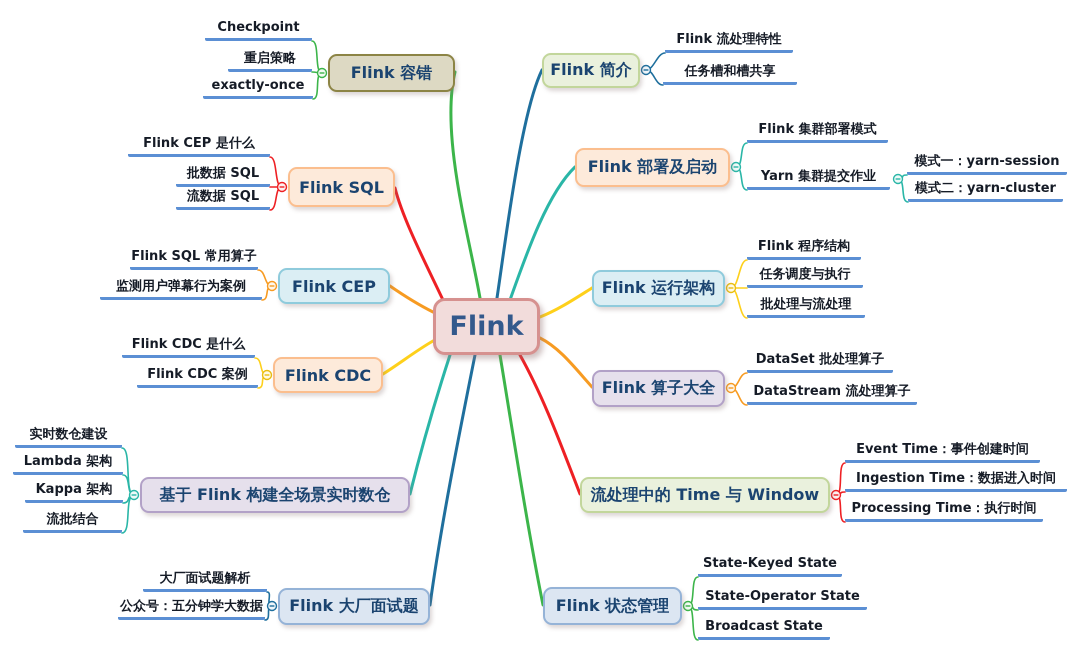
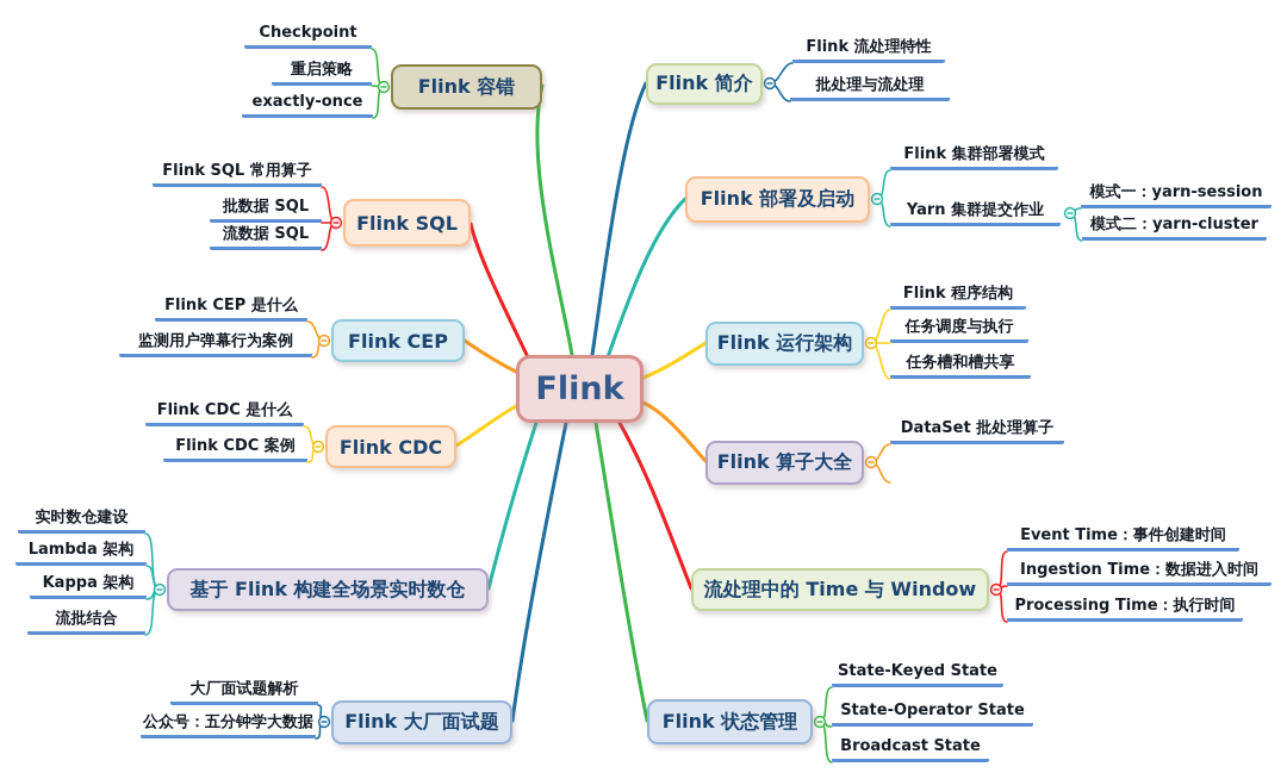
  Flink
  Flink 容错
  Flink SQL
  Flink CEP
  Flink CDC
  基于 Flink 构建全场景实时数仓
  Flink 大厂面试题
  Flink 简介
  Flink 部署及启动
  Flink 运行架构
  Flink 算子大全
  流处理中的 Time 与 Window
  Flink 状态管理
  Checkpoint
  重启策略
  exactly-once
- Flink CEP 是什么
+ Flink SQL 常用算子
  批数据 SQL
  流数据 SQL
- Flink SQL 常用算子
+ Flink CEP 是什么
  监测用户弹幕行为案例
  Flink CDC 是什么
  Flink CDC 案例
  实时数仓建设
  Lambda 架构
  Kappa 架构
  流批结合
  大厂面试题解析
  公众号：五分钟学大数据
  Flink 流处理特性
- 任务槽和槽共享
+ 批处理与流处理
  Flink 集群部署模式
  Yarn 集群提交作业
  模式一：yarn-session
  模式二：yarn-cluster
  Flink 程序结构
  任务调度与执行
- 批处理与流处理
+ 任务槽和槽共享
  DataSet 批处理算子
- DataStream 流处理算子
  Event Time：事件创建时间
  Ingestion Time：数据进入时间
  Processing Time：执行时间
  State-Keyed State
  State-Operator State
  Broadcast State
